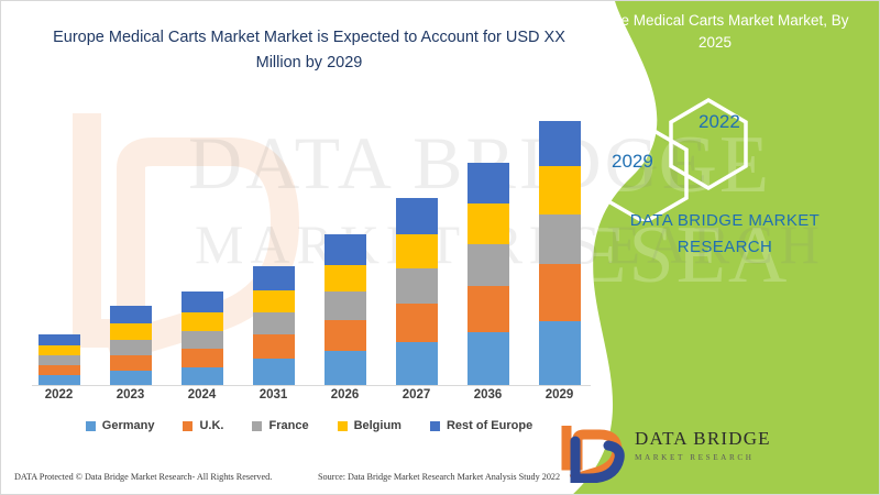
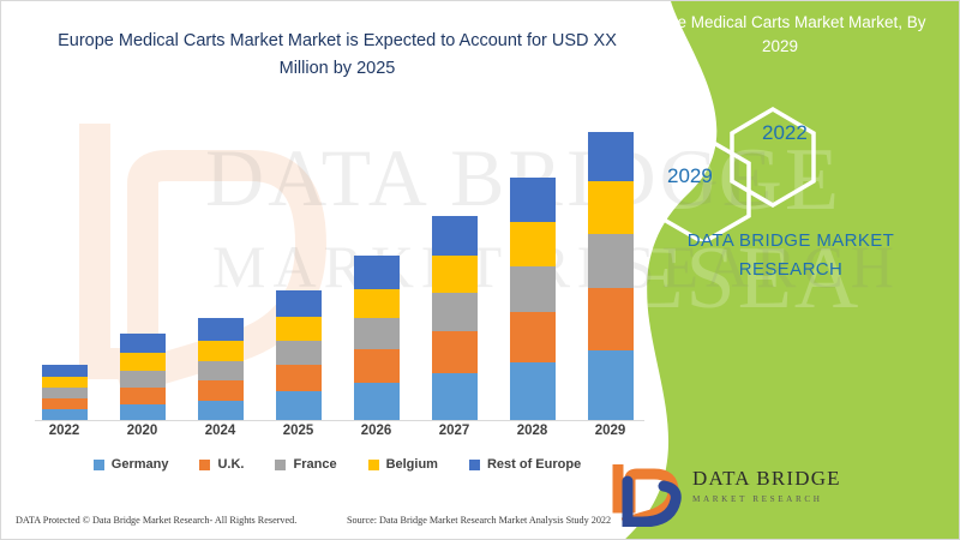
- Europe Medical Carts Market Market is Expected to Account for USD XX Million by 2029
+ Europe Medical Carts Market Market is Expected to Account for USD XX Million by 2025
  DATA BIG
  MARTSEARCH
  2022
- 2023
+ 2020
  2024
- 2031
+ 2025
  2026
  2027
- 2036
+ 2028
  2029
  Germany
  U.K.
  France
  Belgium
  Rest of Europe
  DATA Protected © Data Bridge Market Research- All Rights Reserved.
  Source: Data Bridge Market Research Market Analysis Study 2022
  ESEA
- Europe Medical Carts Market Market, By 2025
+ Europe Medical Carts Market Market, By 2029
  2029
  2022
  DATA BRIDGE MARKET RESEARCH
  DATA BRIDGE
  MARKET RESEARCH
